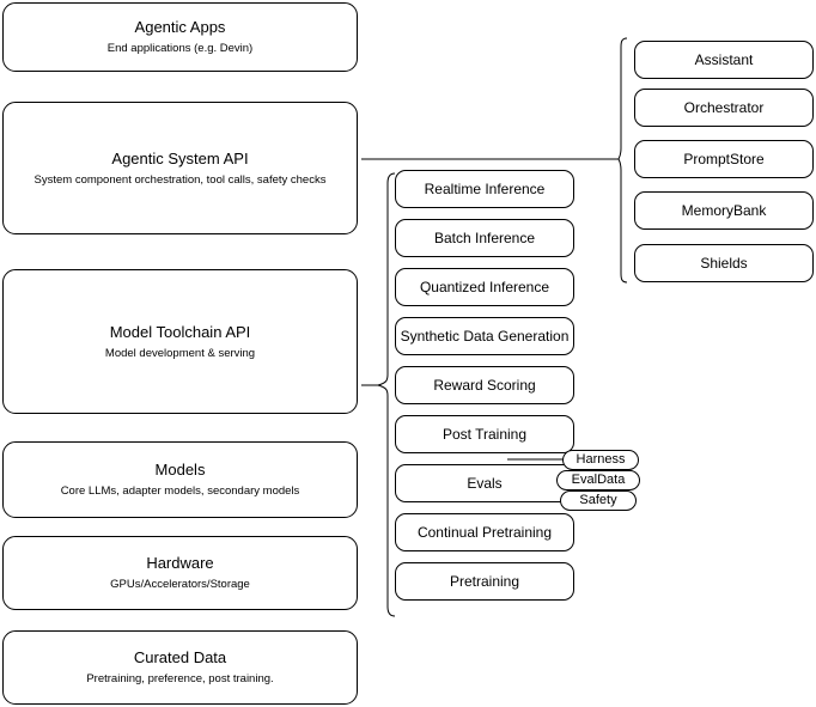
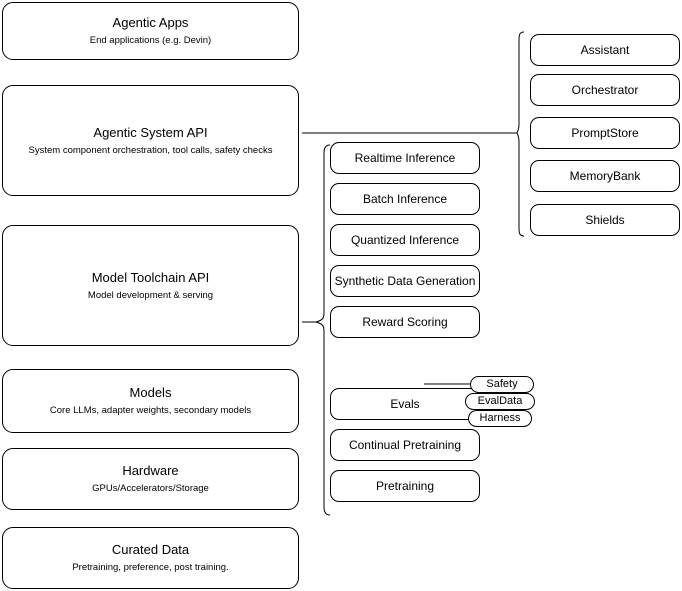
  Agentic Apps
  End applications (e.g. Devin)
  Agentic System API
  System component orchestration, tool calls, safety checks
  Model Toolchain API
  Model development & serving
  Models
- Core LLMs, adapter models, secondary models
+ Core LLMs, adapter weights, secondary models
  Hardware
  GPUs/Accelerators/Storage
  Curated Data
  Pretraining, preference, post training.
  Realtime Inference
  Batch Inference
  Quantized Inference
  Synthetic Data Generation
  Reward Scoring
- Post Training
  Evals
  Continual Pretraining
  Pretraining
- Harness
+ Safety
  EvalData
- Safety
+ Harness
  Assistant
  Orchestrator
  PromptStore
  MemoryBank
  Shields
